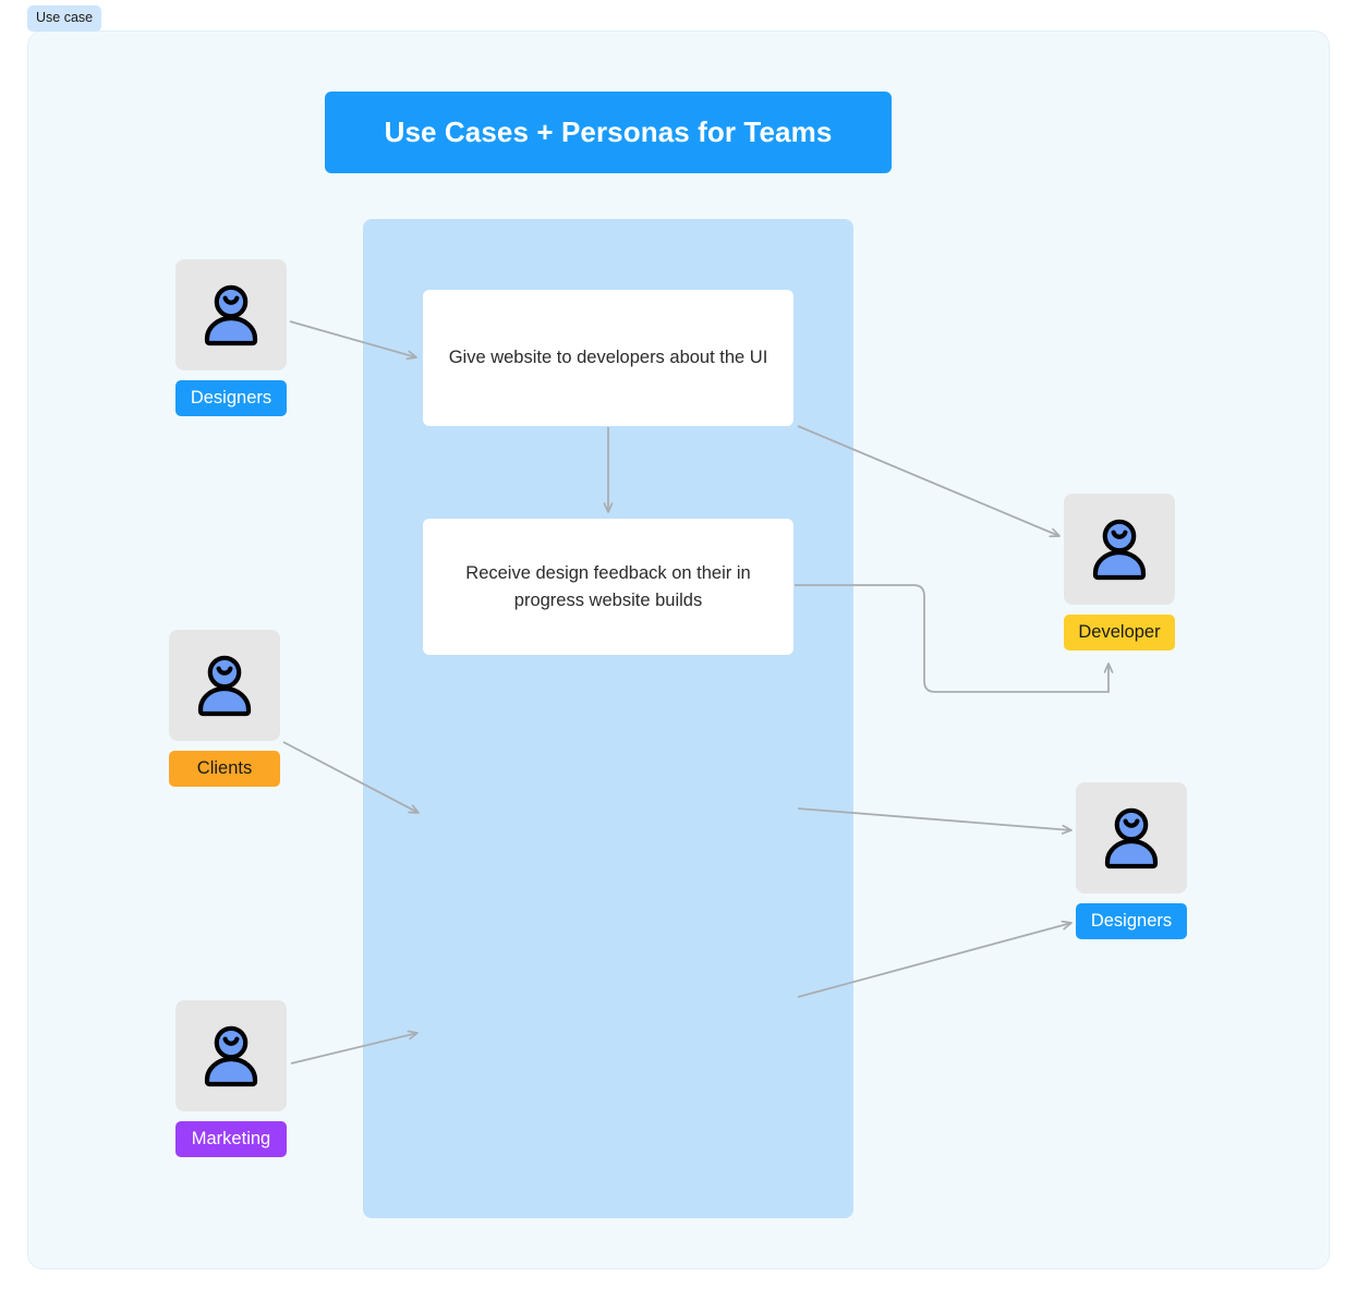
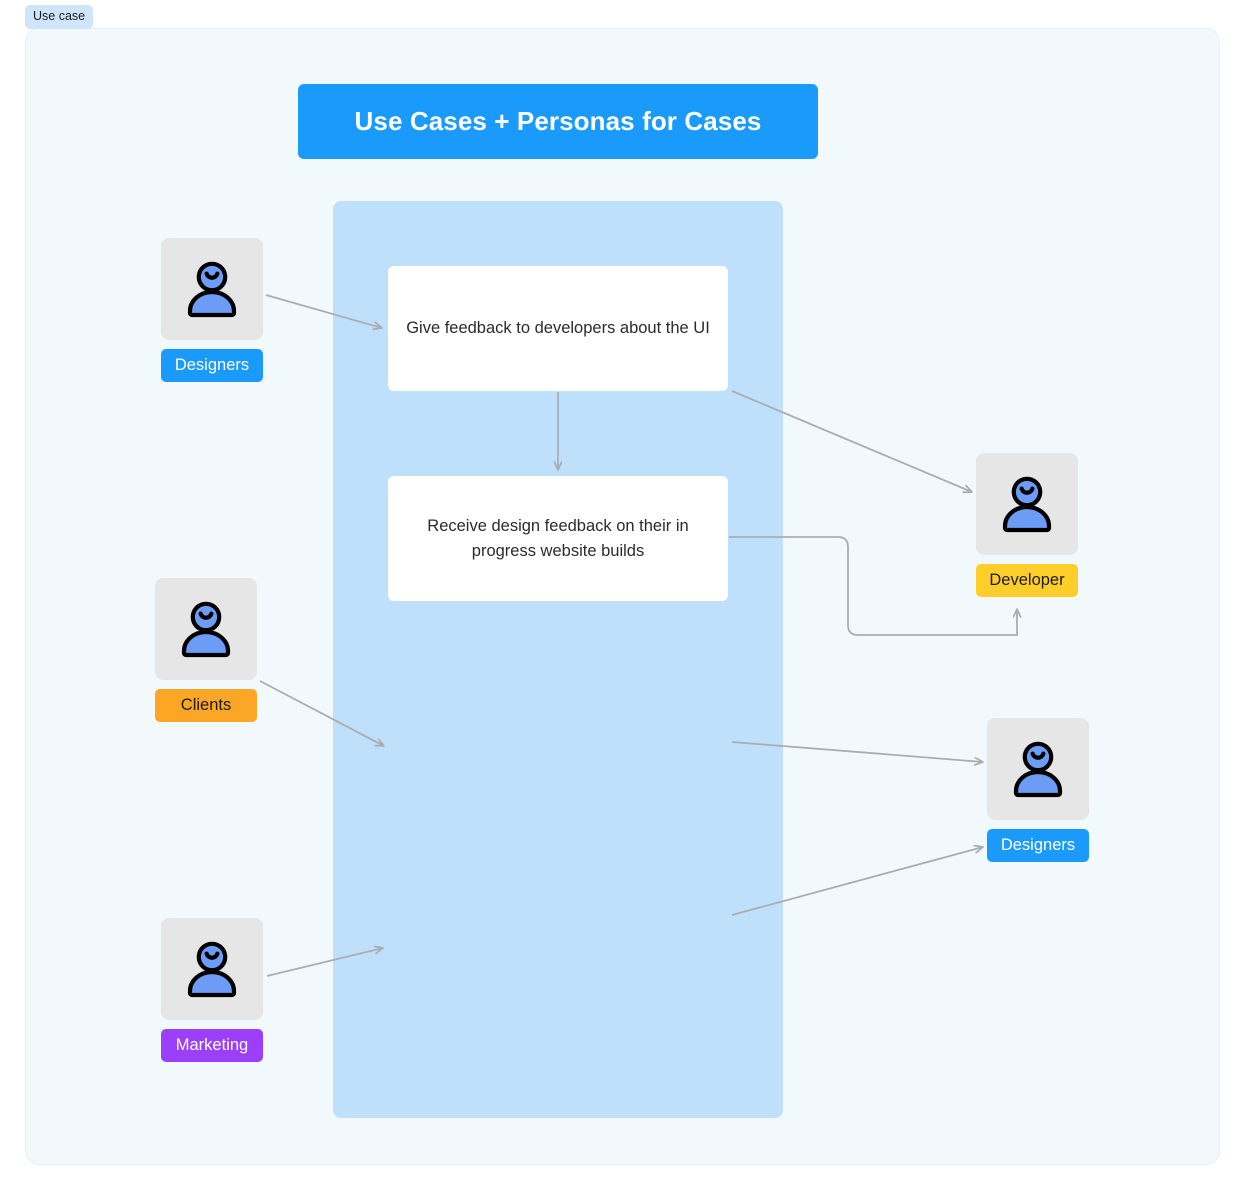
  Use case
- Use Cases + Personas for Teams
+ Use Cases + Personas for Cases
- Give website to developers about the UI
+ Give feedback to developers about the UI
  Receive design feedback on their in progress website builds
  Designers
  Clients
  Marketing
  Developer
  Designers
